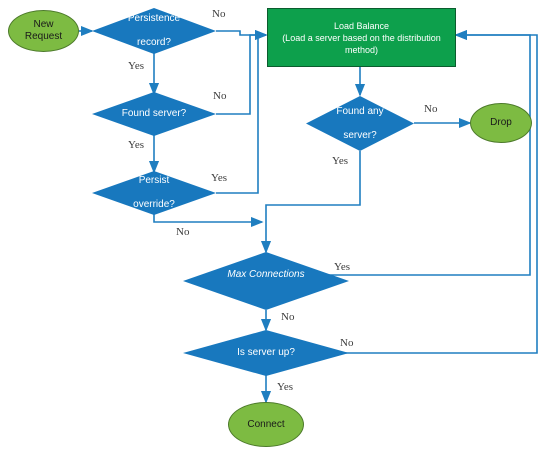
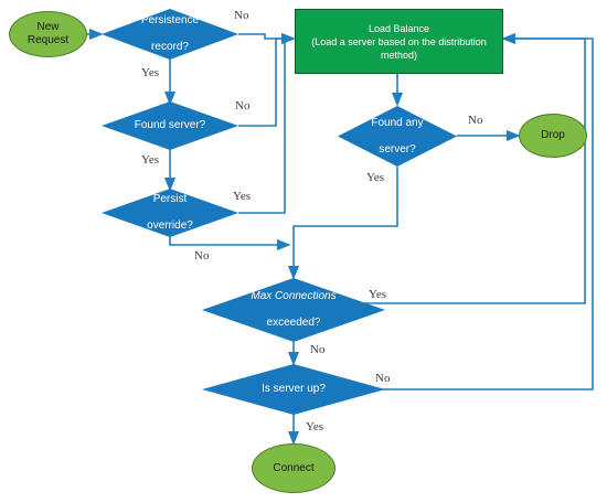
  New
  Request
  Persistence
  record?
  Found server?
  Persist
  override?
  Load Balance
  (Load a server based on the distribution method)
  Found any
  server?
  Drop
  Max Connections
+ exceeded?
  Is server up?
  Connect
  No
  Yes
  No
  Yes
  Yes
  No
  No
  Yes
  Yes
  No
  No
  Yes
